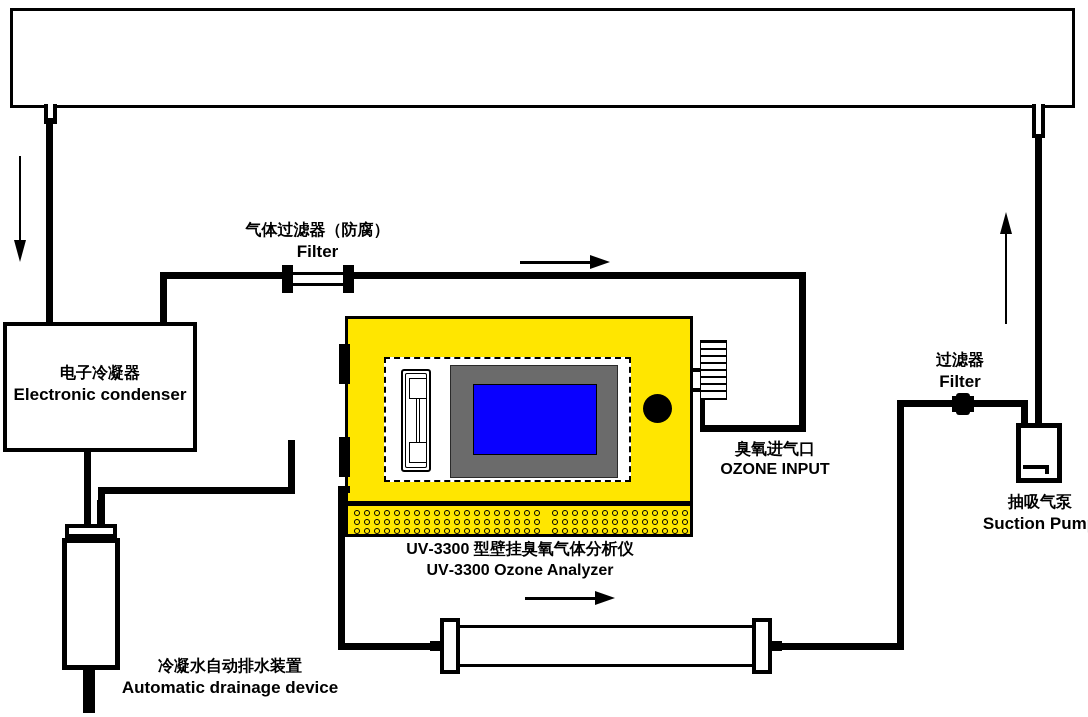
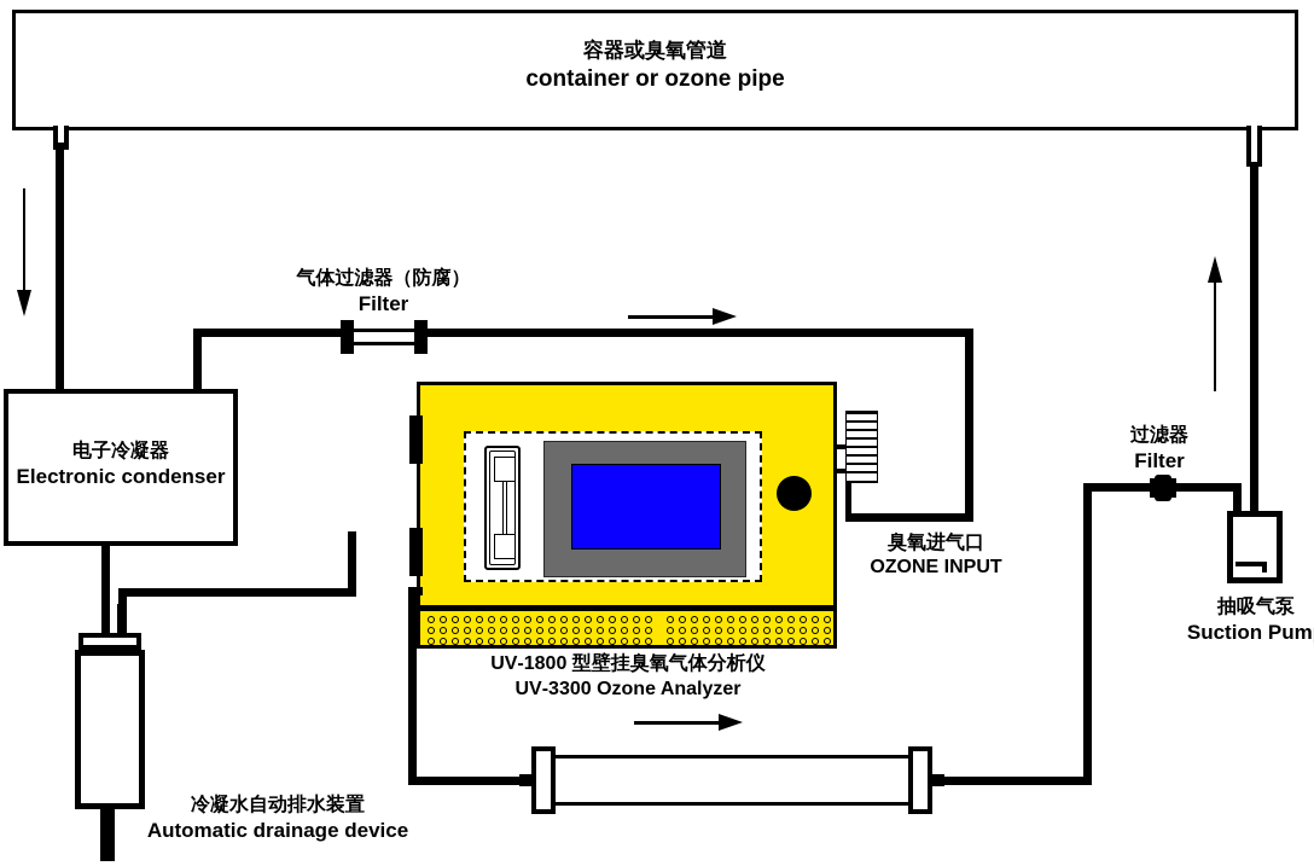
+ 容器或臭氧管道
+ container or ozone pipe
  电子冷凝器
  Electronic condenser
  气体过滤器（防腐）
  Filter
- UV‑3300 型壁挂臭氧气体分析仪
+ UV‑1800 型壁挂臭氧气体分析仪
  UV‑3300 Ozone Analyzer
  臭氧进气口
  OZONE INPUT
  过滤器
  Filter
  抽吸气泵
  Suction Pum
  冷凝水自动排水装置
  Automatic drainage device
